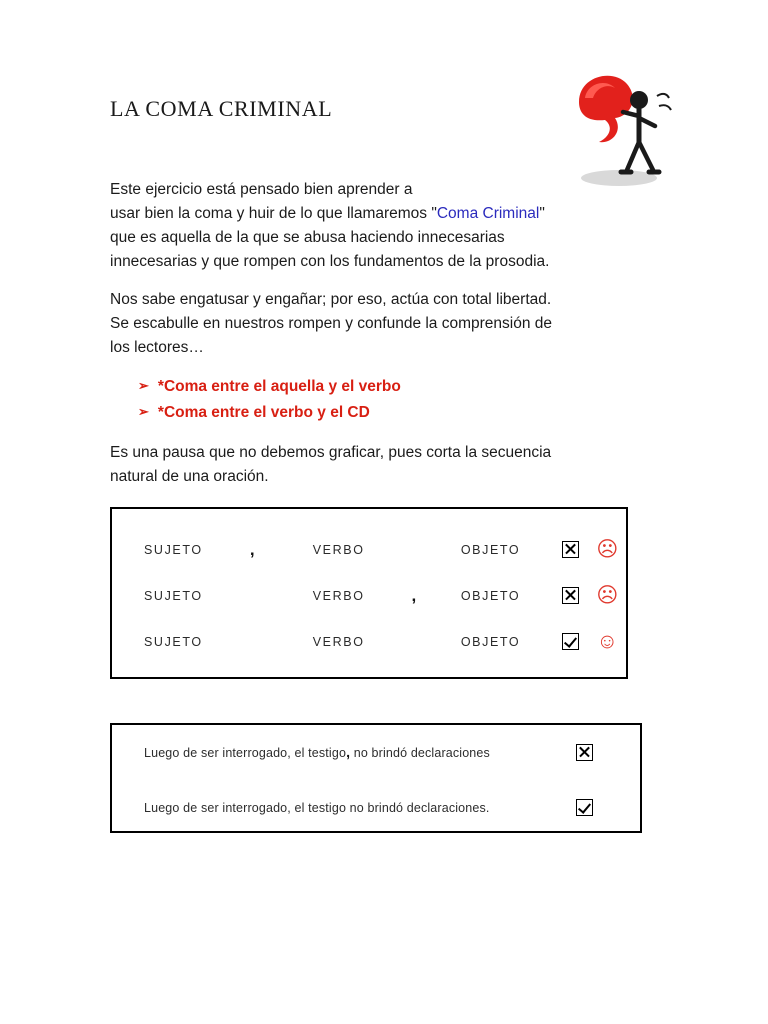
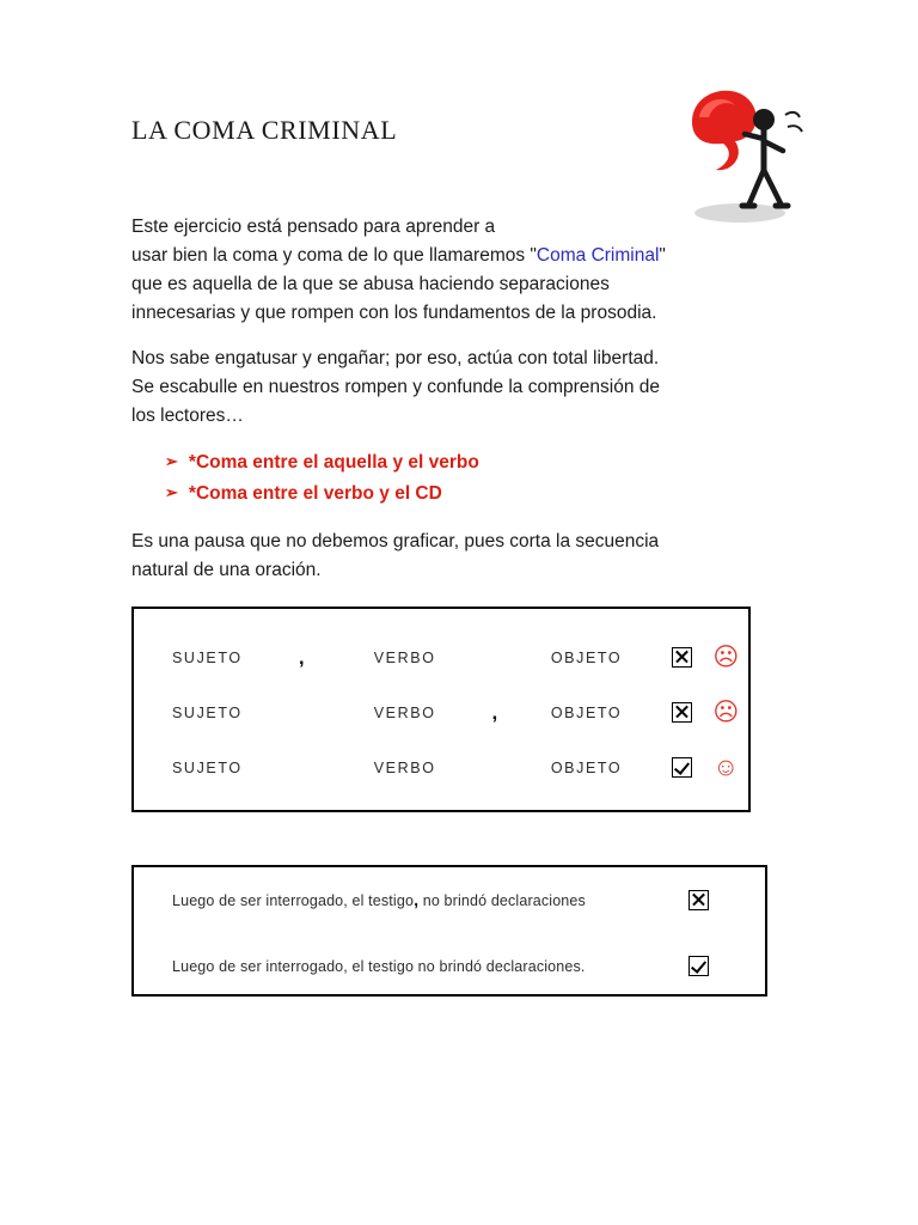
  LA COMA CRIMINAL
- Este ejercicio está pensado bien aprender a
+ Este ejercicio está pensado para aprender a
- usar bien la coma y huir de lo que llamaremos "Coma Criminal"
+ usar bien la coma y coma de lo que llamaremos "Coma Criminal"
- que es aquella de la que se abusa haciendo innecesarias
+ que es aquella de la que se abusa haciendo separaciones
  innecesarias y que rompen con los fundamentos de la prosodia.
  Nos sabe engatusar y engañar; por eso, actúa con total libertad.
  Se escabulle en nuestros rompen y confunde la comprensión de
  los lectores…
  ➢
  *Coma entre el aquella y el verbo
  ➢
  *Coma entre el verbo y el CD
  Es una pausa que no debemos graficar, pues corta la secuencia
  natural de una oración.
  SUJETO
  ,
  VERBO
  OBJETO
  ☹
  SUJETO
  VERBO
  ,
  OBJETO
  ☹
  SUJETO
  VERBO
  OBJETO
  ☺
  Luego de ser interrogado, el testigo, no brindó declaraciones
  Luego de ser interrogado, el testigo no brindó declaraciones.
